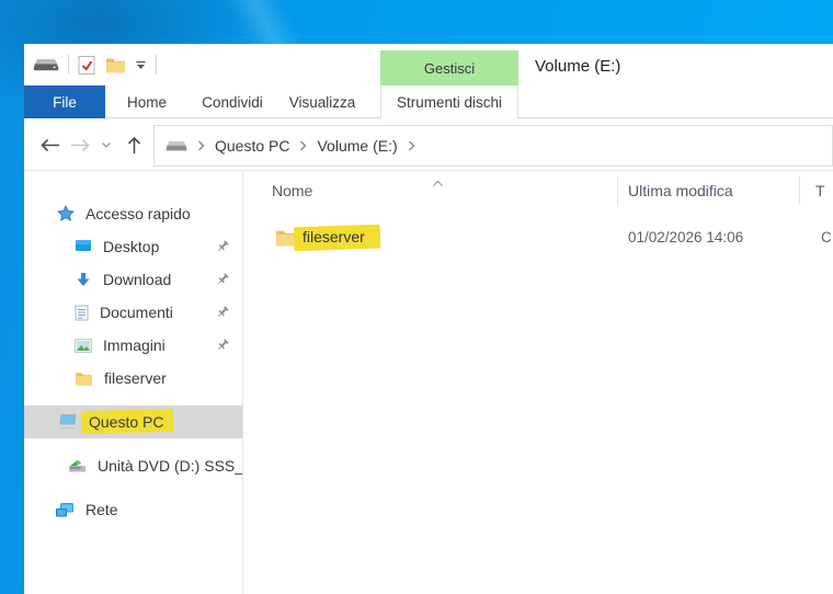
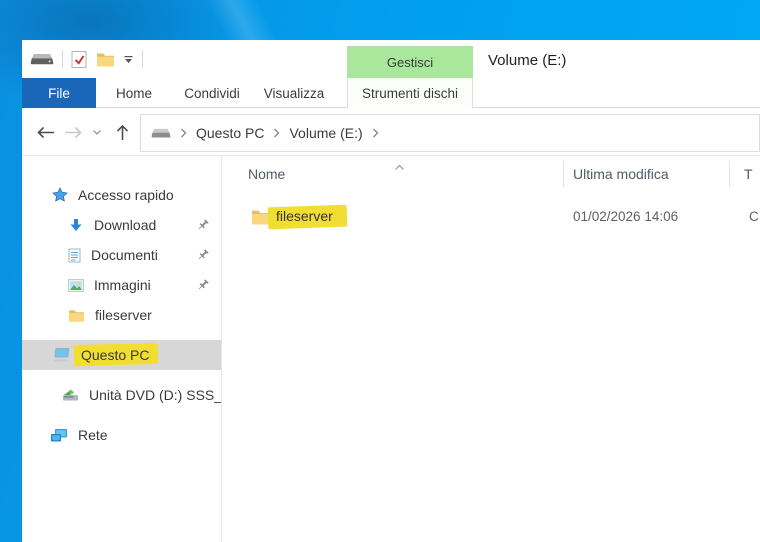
  Gestisci
  Volume (E:)
  File
  Home
  Condividi
  Visualizza
  Strumenti dischi
  Questo PC
  Volume (E:)
  Accesso rapido
- Desktop
  Download
  Documenti
  Immagini
  fileserver
  Questo PC
  Unità DVD (D:) SSS_
  Rete
  Nome
  Ultima modifica
  T
  fileserver
  01/02/2026 14:06
  C
